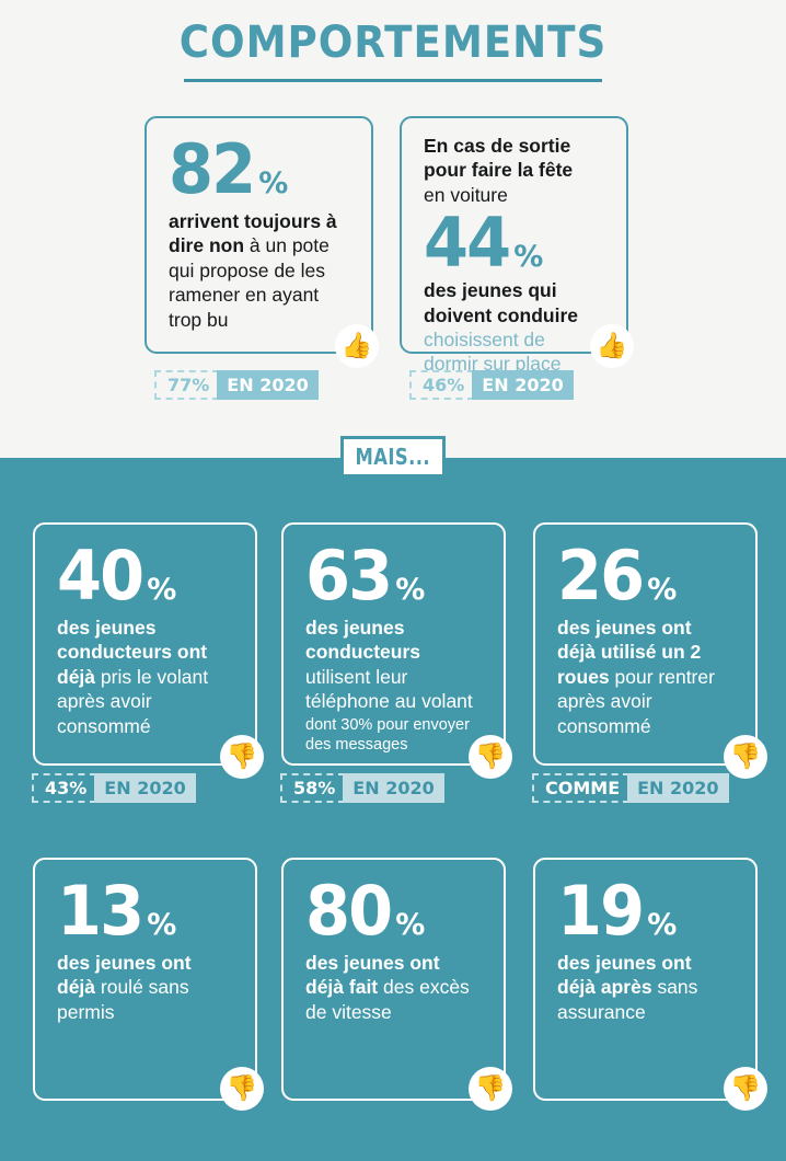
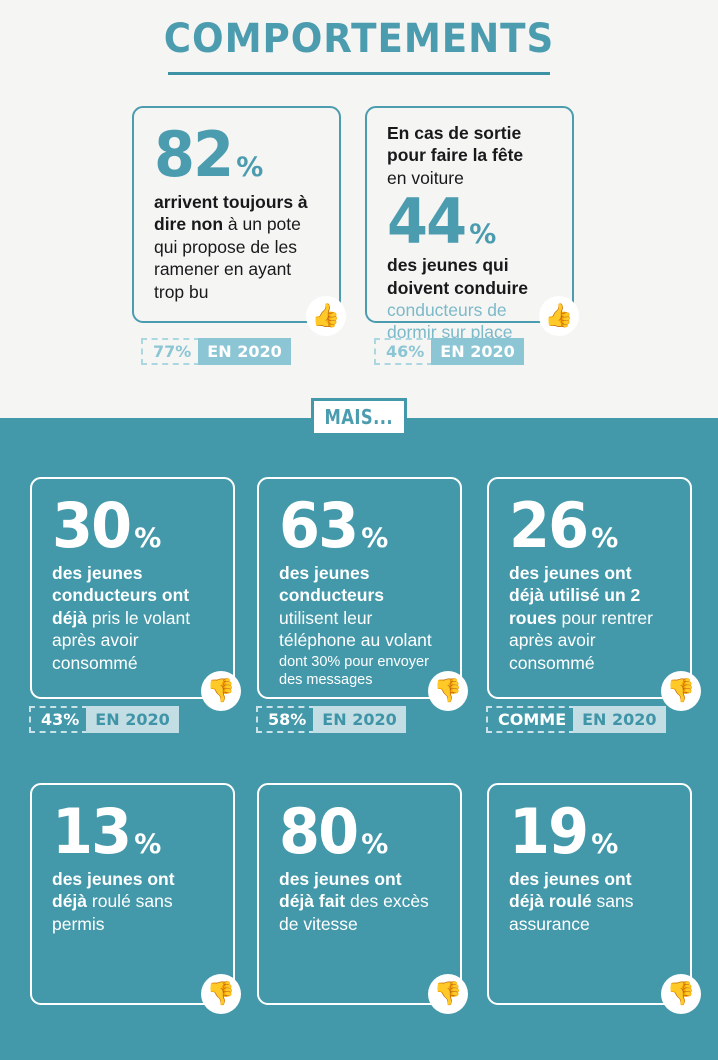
  COMPORTEMENTS
  82 %
  arrivent toujours à dire non à un pote qui propose de les ramener en ayant trop bu
  👍
  77%
  EN 2020
  En cas de sortie pour faire la fête
  en voiture
  44 %
  des jeunes qui doivent conduire
- choisissent de dormir sur place
+ conducteurs de dormir sur place
  👍
  46%
  EN 2020
- 40 %
+ 30 %
  des jeunes conducteurs ont déjà pris le volant après avoir consommé
  👎
  43%
  EN 2020
  63 %
  des jeunes conducteurs utilisent leur téléphone au volant
  dont 30% pour envoyer des messages
  👎
  58%
  EN 2020
  26 %
  des jeunes ont déjà utilisé un 2 roues pour rentrer après avoir consommé
  👎
  COMME
  EN 2020
  13 %
  des jeunes ont déjà roulé sans permis
  👎
  80 %
  des jeunes ont déjà fait des excès de vitesse
  👎
  19 %
- des jeunes ont déjà après sans assurance
+ des jeunes ont déjà roulé sans assurance
  👎
  MAIS...
